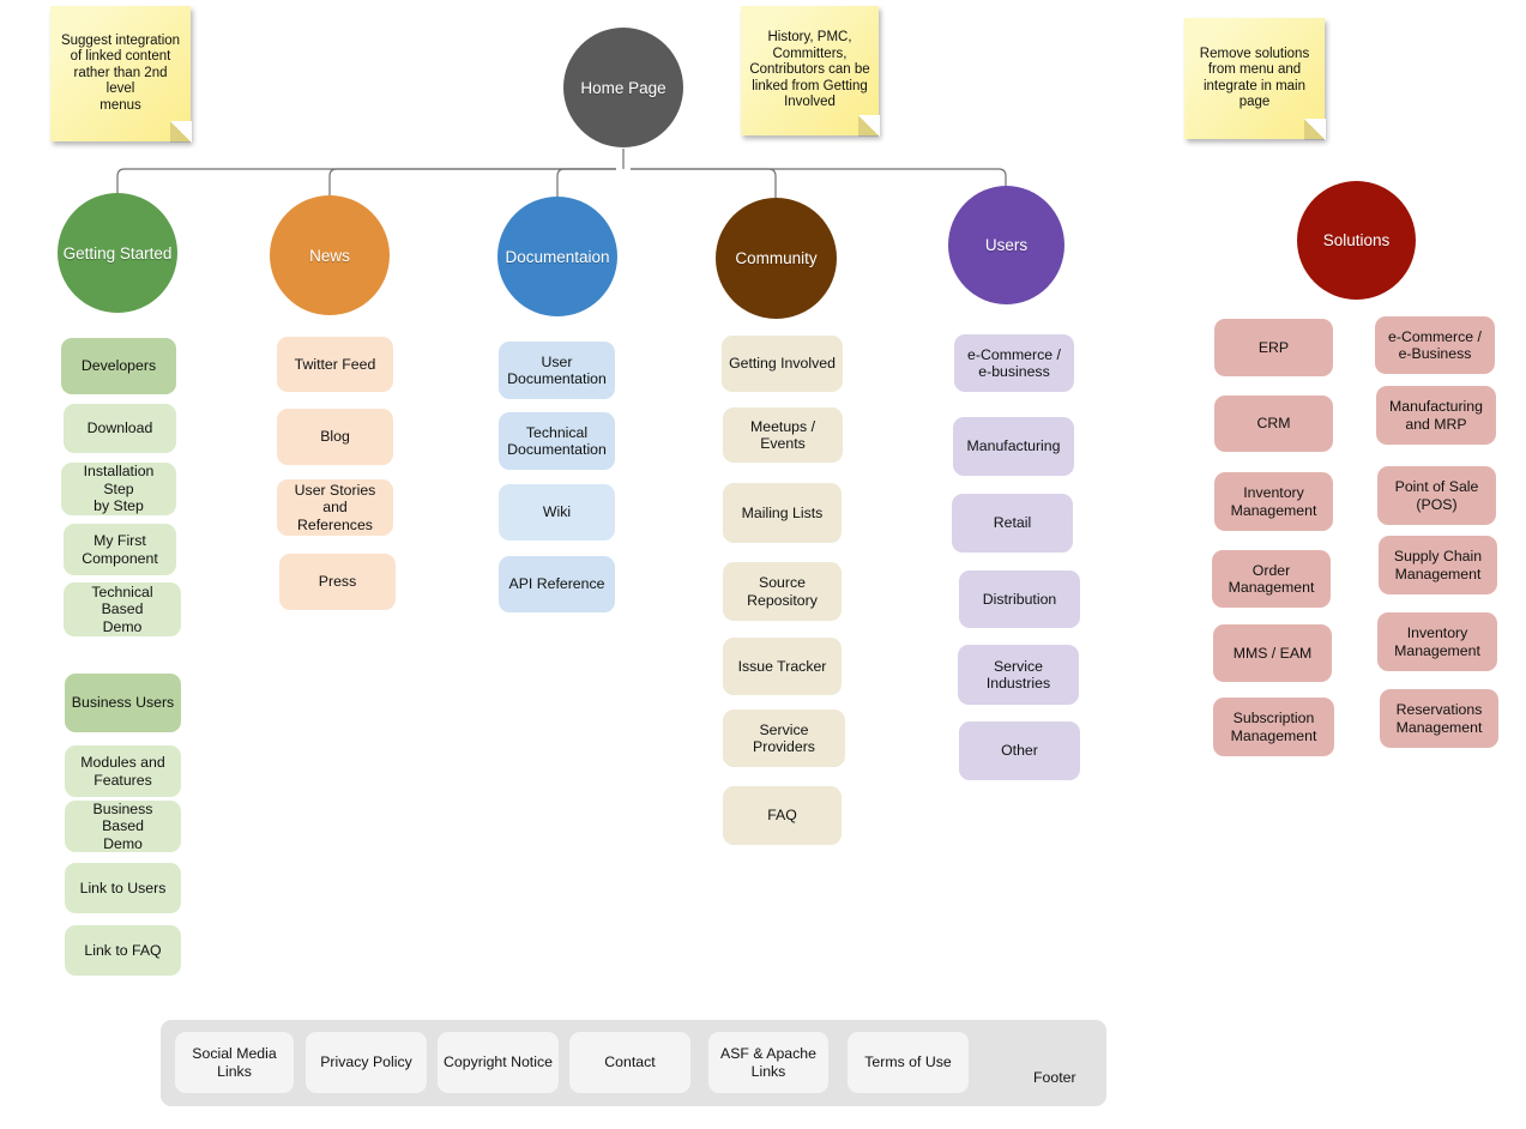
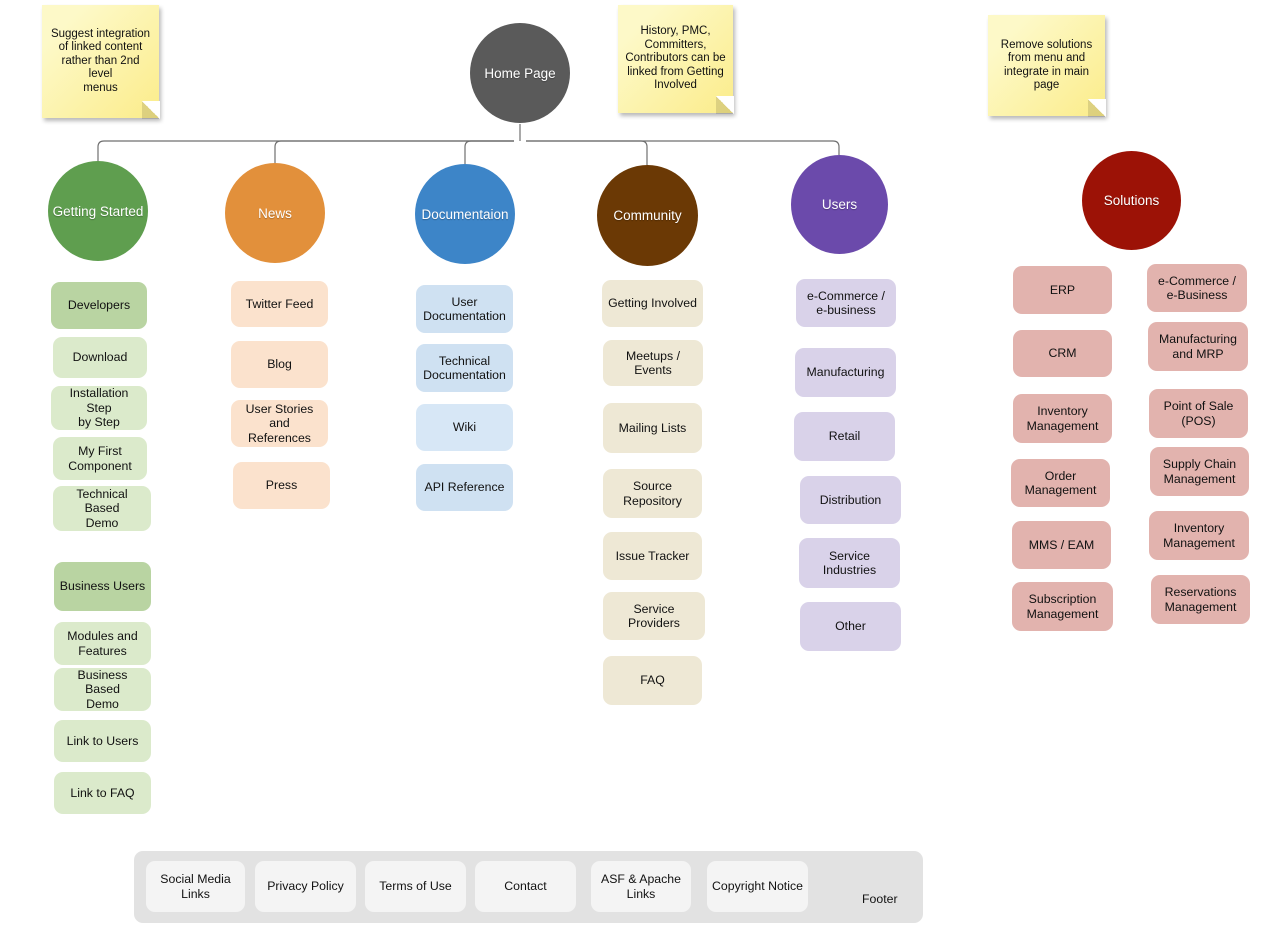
  Suggest integration
  of linked content
  rather than 2nd level
  menus
  History, PMC,
  Committers,
  Contributors can be
  linked from Getting
  Involved
  Remove solutions
  from menu and
  integrate in main
  page
  Home Page
  Getting Started
  News
  Documentaion
  Community
  Users
  Solutions
  Developers
  Download
  Installation Step
  by Step
  My First
  Component
  Technical Based
  Demo
  Business Users
  Modules and
  Features
  Business Based
  Demo
  Link to Users
  Link to FAQ
  Twitter Feed
  Blog
  User Stories and
  References
  Press
  User
  Documentation
  Technical
  Documentation
  Wiki
  API Reference
  Getting Involved
  Meetups / Events
  Mailing Lists
  Source
  Repository
  Issue Tracker
  Service Providers
  FAQ
  e-Commerce /
  e-business
  Manufacturing
  Retail
  Distribution
  Service
  Industries
  Other
  ERP
  CRM
  Inventory
  Management
  Order
  Management
  MMS / EAM
  Subscription
  Management
  e-Commerce /
  e-Business
  Manufacturing
  and MRP
  Point of Sale
  (POS)
  Supply Chain
  Management
  Inventory
  Management
  Reservations
  Management
  Social Media
  Links
  Privacy Policy
- Copyright Notice
+ Terms of Use
  Contact
  ASF & Apache
  Links
- Terms of Use
+ Copyright Notice
  Footer
